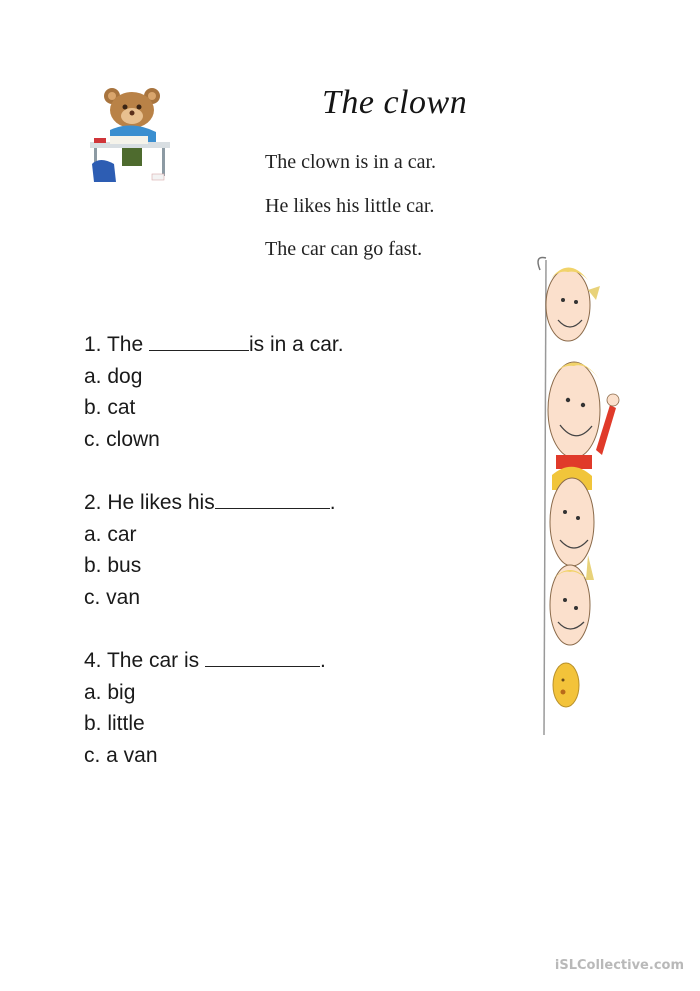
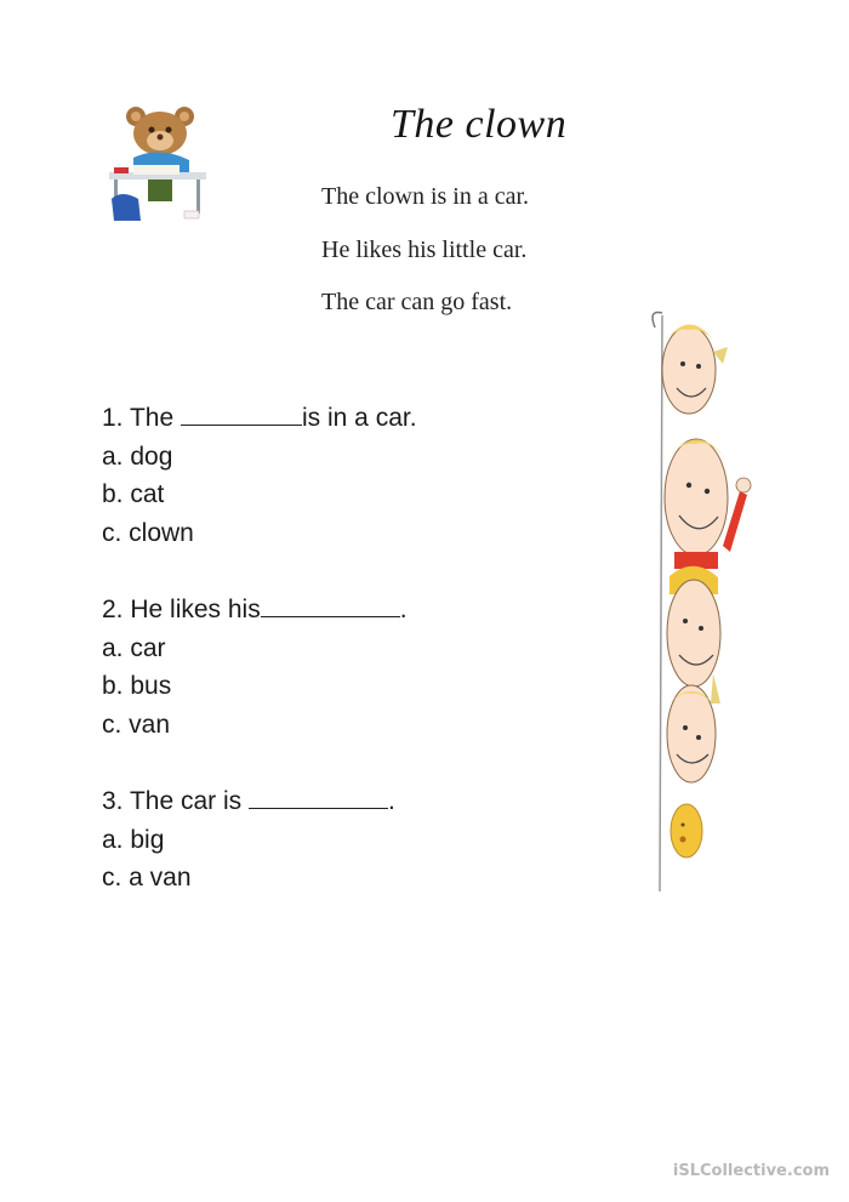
  The clown
  The clown is in a car.
  He likes his little car.
  The car can go fast.
  1. The is in a car.
  a. dog
  b. cat
  c. clown
  2. He likes his .
  a. car
  b. bus
  c. van
- 4. The car is .
+ 3. The car is .
  a. big
- b. little
  c. a van
  iSLCollective.com
